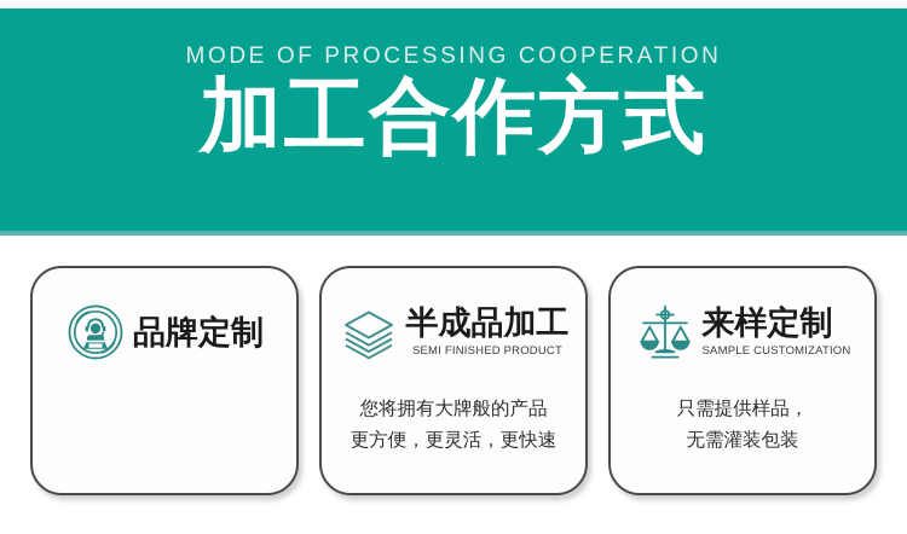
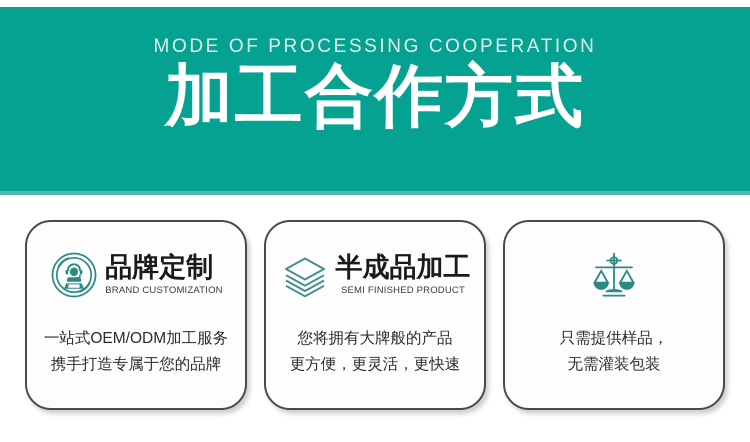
  MODE OF PROCESSING COOPERATION
  加工合作方式
  品牌定制
+ BRAND CUSTOMIZATION
+ 一站式OEM/ODM加工服务
+ 携手打造专属于您的品牌
  半成品加工
  SEMI FINISHED PRODUCT
  您将拥有大牌般的产品
  更方便，更灵活，更快速
- 来样定制
- SAMPLE CUSTOMIZATION
  只需提供样品，
  无需灌装包装
